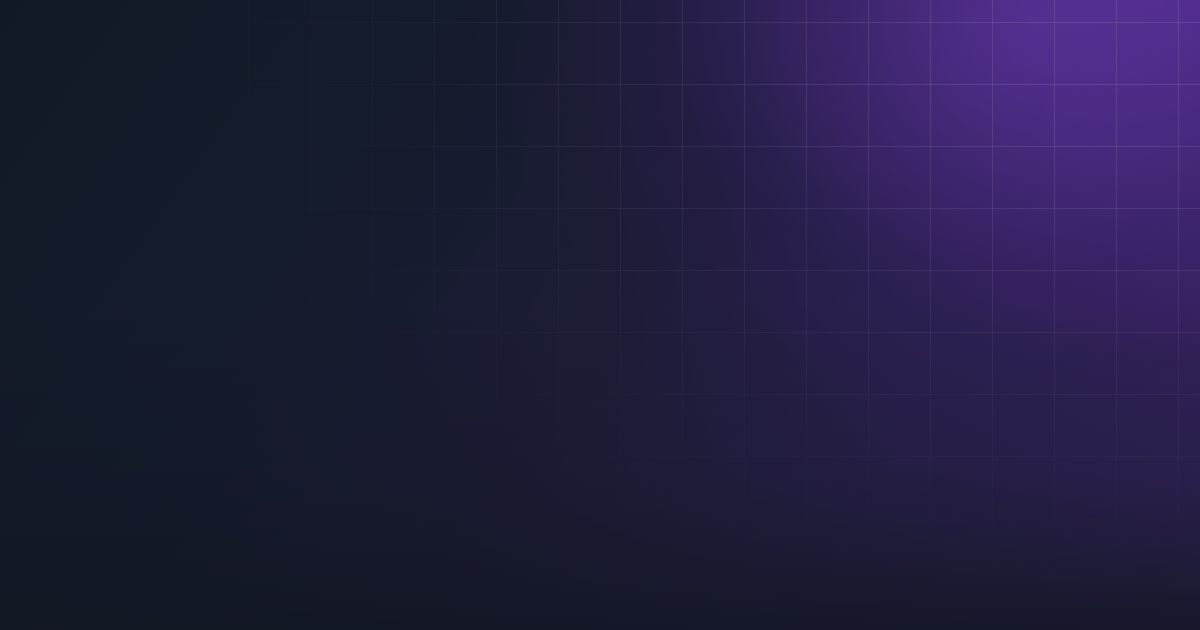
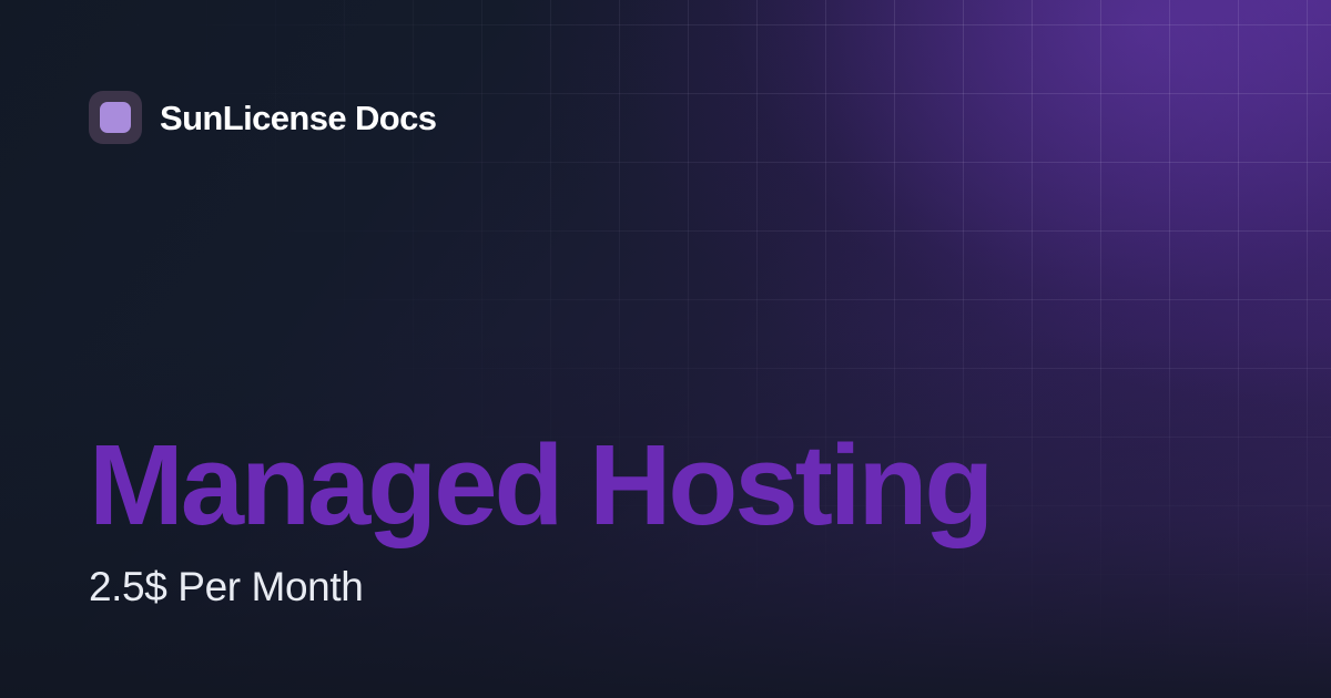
+ SunLicense Docs
+ Managed Hosting
+ 2.5$ Per Month
